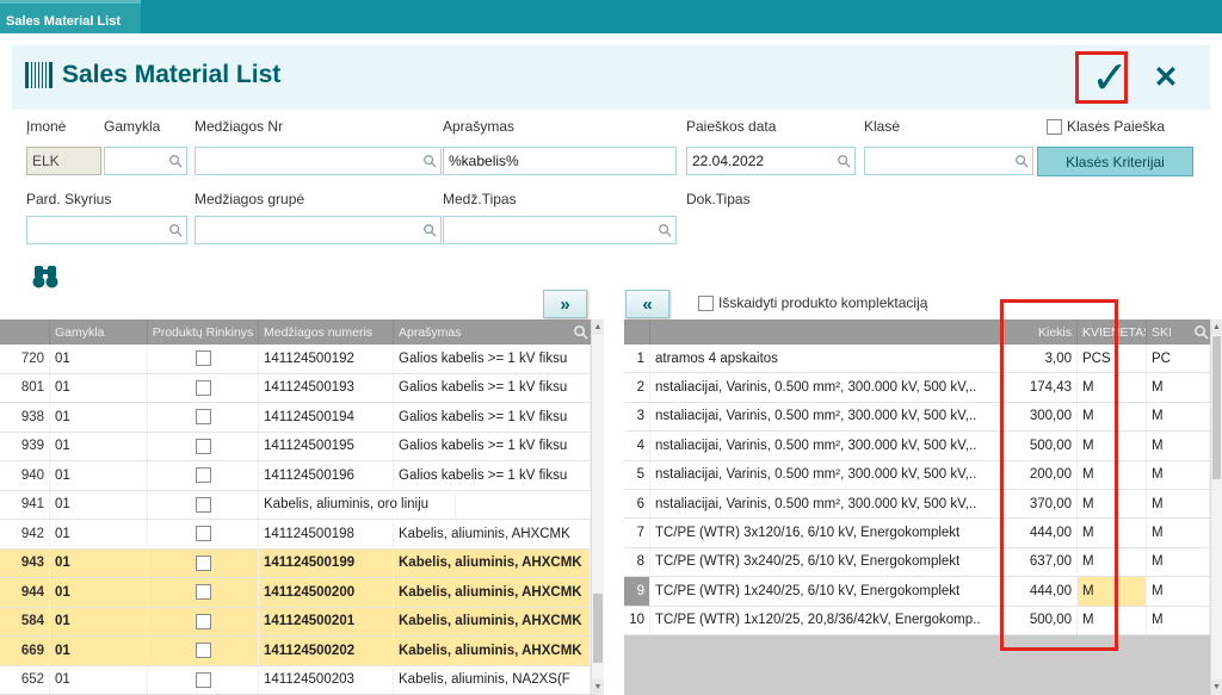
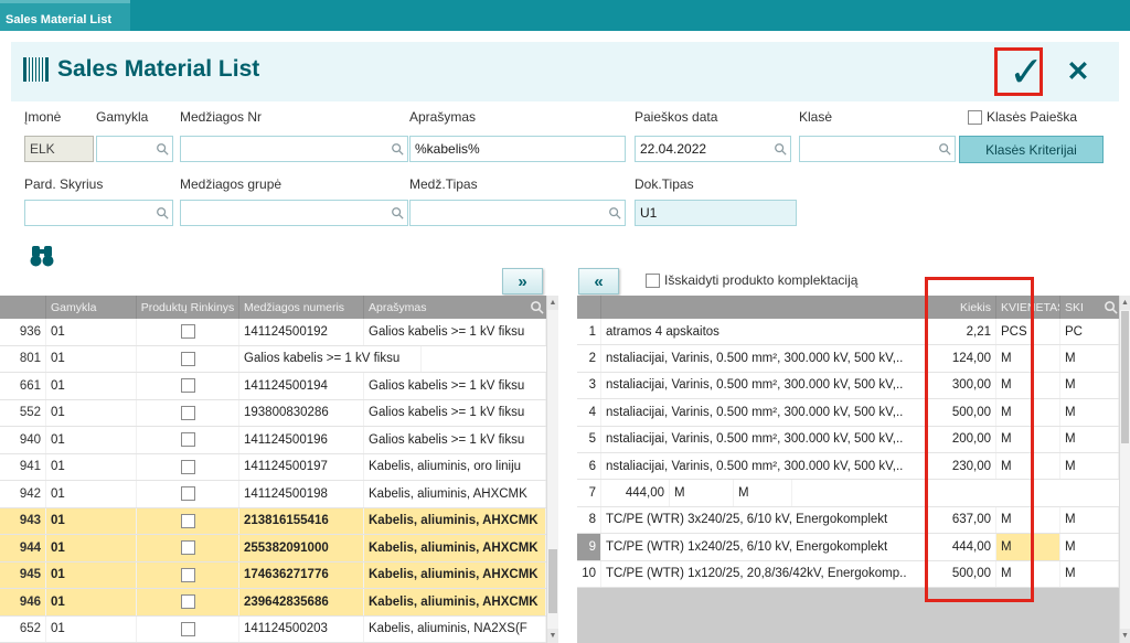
  Sales Material List
  Sales Material List
  ✓
  ✕
  Įmonė
  Gamykla
  Medžiagos Nr
  Aprašymas
  Paieškos data
  Klasė
  Klasės Paieška
  ELK
  %kabelis%
  22.04.2022
  Klasės Kriterijai
  Pard. Skyrius
  Medžiagos grupė
  Medž.Tipas
  Dok.Tipas
+ U1
  »
  «
  Išskaidyti produkto komplektaciją
  Gamykla
  Produktų Rinkinys
  Medžiagos numeris
  Aprašymas
- 720
+ 936
  01
  141124500192
  Galios kabelis >= 1 kV fiksu
  801
  01
- 141124500193
  Galios kabelis >= 1 kV fiksu
- 938
+ 661
  01
  141124500194
  Galios kabelis >= 1 kV fiksu
- 939
+ 552
  01
- 141124500195
+ 193800830286
  Galios kabelis >= 1 kV fiksu
  940
  01
  141124500196
  Galios kabelis >= 1 kV fiksu
  941
  01
+ 141124500197
  Kabelis, aliuminis, oro liniju
  942
  01
  141124500198
  Kabelis, aliuminis, AHXCMK
  943
  01
- 141124500199
+ 213816155416
  Kabelis, aliuminis, AHXCMK
  944
  01
- 141124500200
+ 255382091000
  Kabelis, aliuminis, AHXCMK
- 584
+ 945
  01
- 141124500201
+ 174636271776
  Kabelis, aliuminis, AHXCMK
- 669
+ 946
  01
- 141124500202
+ 239642835686
  Kabelis, aliuminis, AHXCMK
  652
  01
  141124500203
  Kabelis, aliuminis, NA2XS(F
  Kiekis
  KVIENETA
  SKI
  1
  atramos 4 apskaitos
- 3,00
+ 2,21
  PCS
  PC
  2
  nstaliacijai, Varinis, 0.500 mm², 300.000 kV, 500 kV,..
- 174,43
+ 124,00
  M
  M
  3
  nstaliacijai, Varinis, 0.500 mm², 300.000 kV, 500 kV,..
  300,00
  M
  M
  4
  nstaliacijai, Varinis, 0.500 mm², 300.000 kV, 500 kV,..
  500,00
  M
  M
  5
  nstaliacijai, Varinis, 0.500 mm², 300.000 kV, 500 kV,..
  200,00
  M
  M
  6
  nstaliacijai, Varinis, 0.500 mm², 300.000 kV, 500 kV,..
- 370,00
+ 230,00
  M
  M
  7
- TC/PE (WTR) 3x120/16, 6/10 kV, Energokomplekt
  444,00
  M
  M
  8
  TC/PE (WTR) 3x240/25, 6/10 kV, Energokomplekt
  637,00
  M
  M
  9
  TC/PE (WTR) 1x240/25, 6/10 kV, Energokomplekt
  444,00
  M
  M
  10
  TC/PE (WTR) 1x120/25, 20,8/36/42kV, Energokomp..
  500,00
  M
  M
